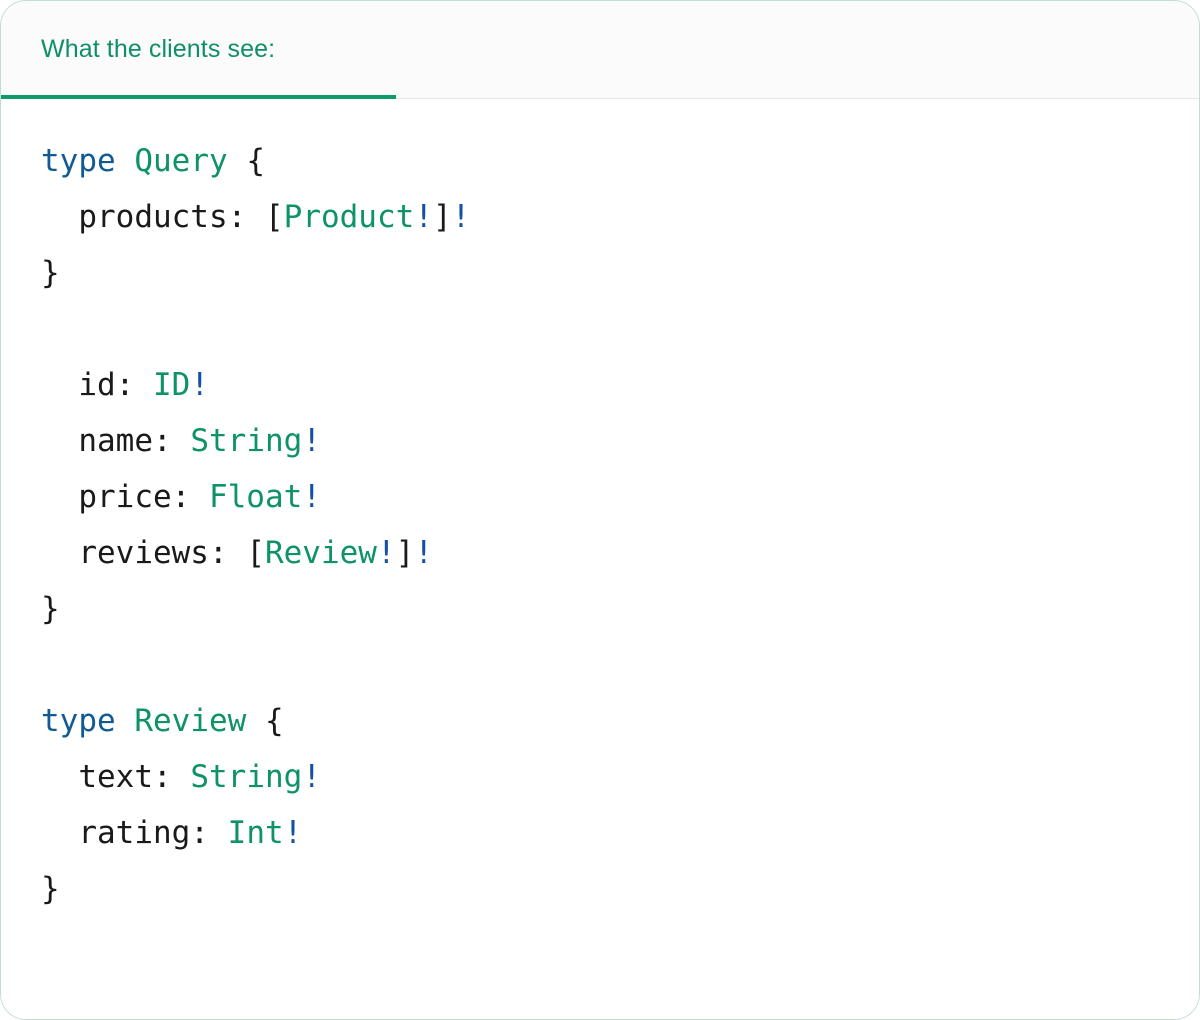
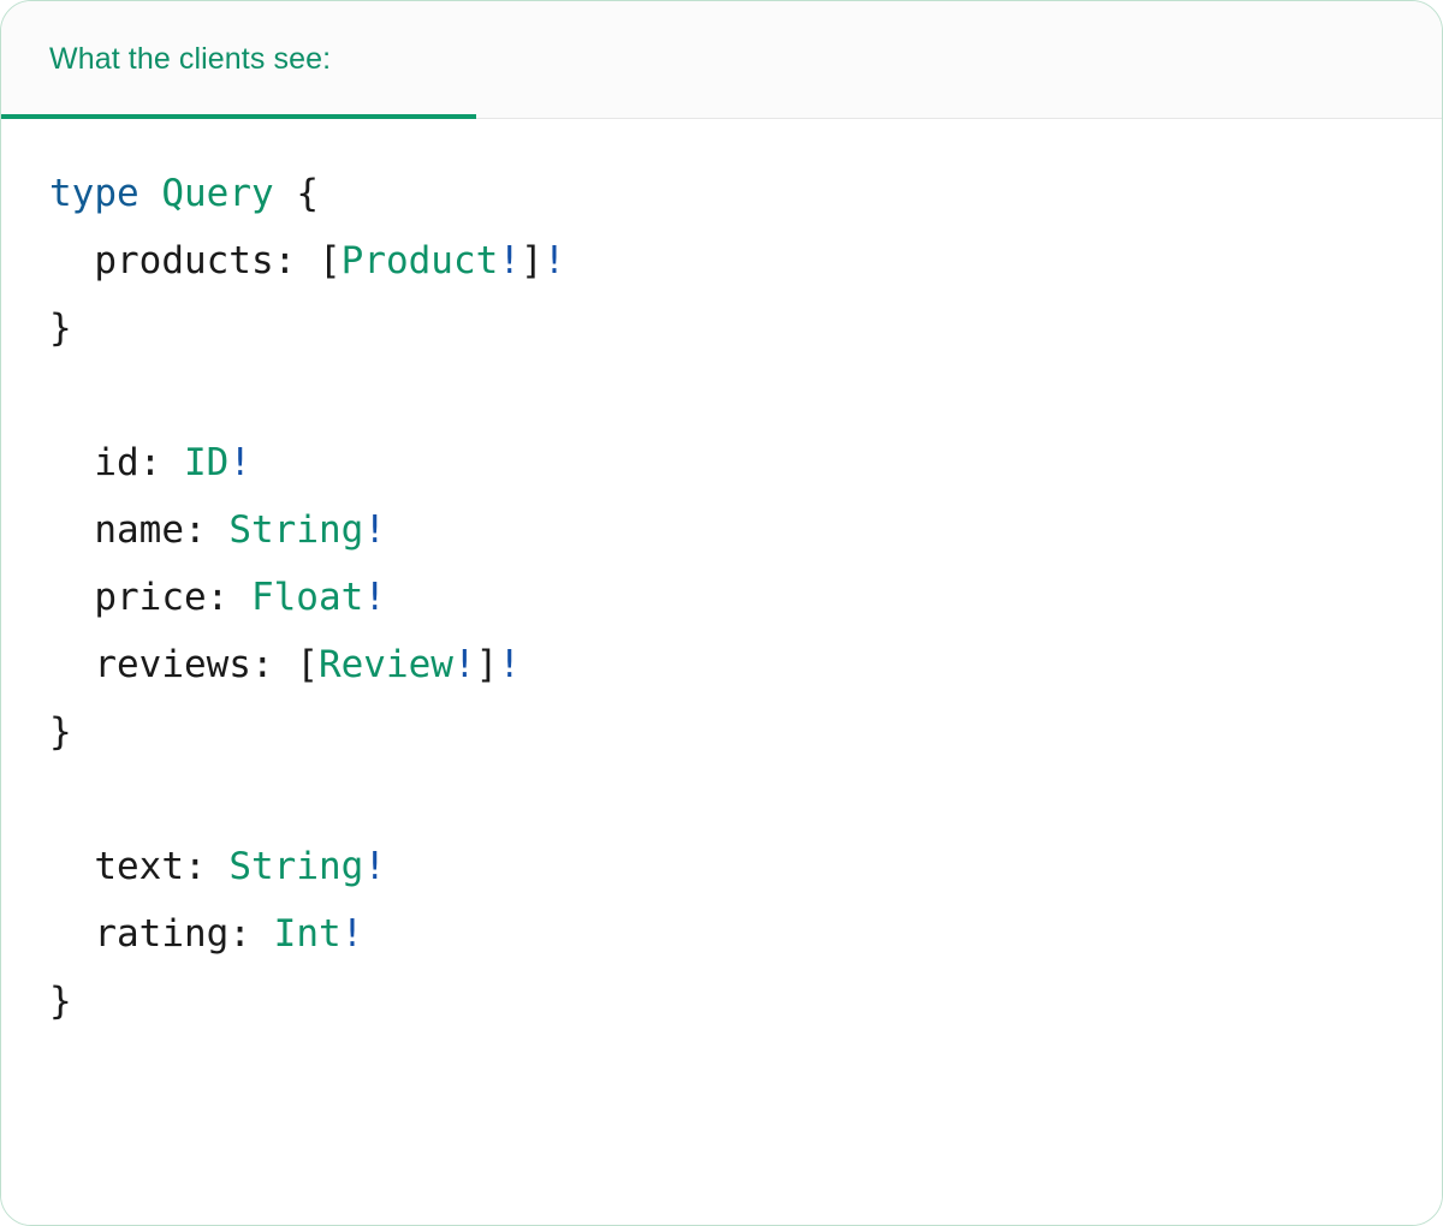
  What the clients see:
  type Query {
  products: [Product!]!
  }
  id: ID!
  name: String!
  price: Float!
  reviews: [Review!]!
  }
- type Review {
  text: String!
  rating: Int!
  }
